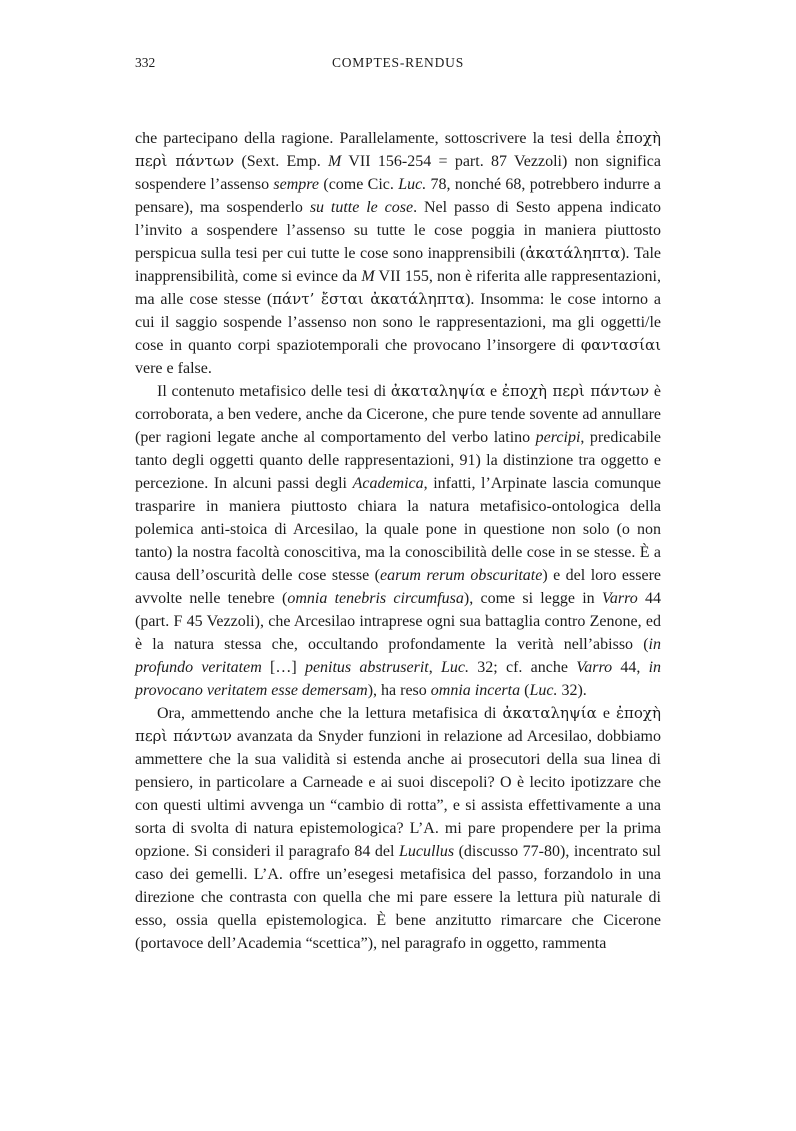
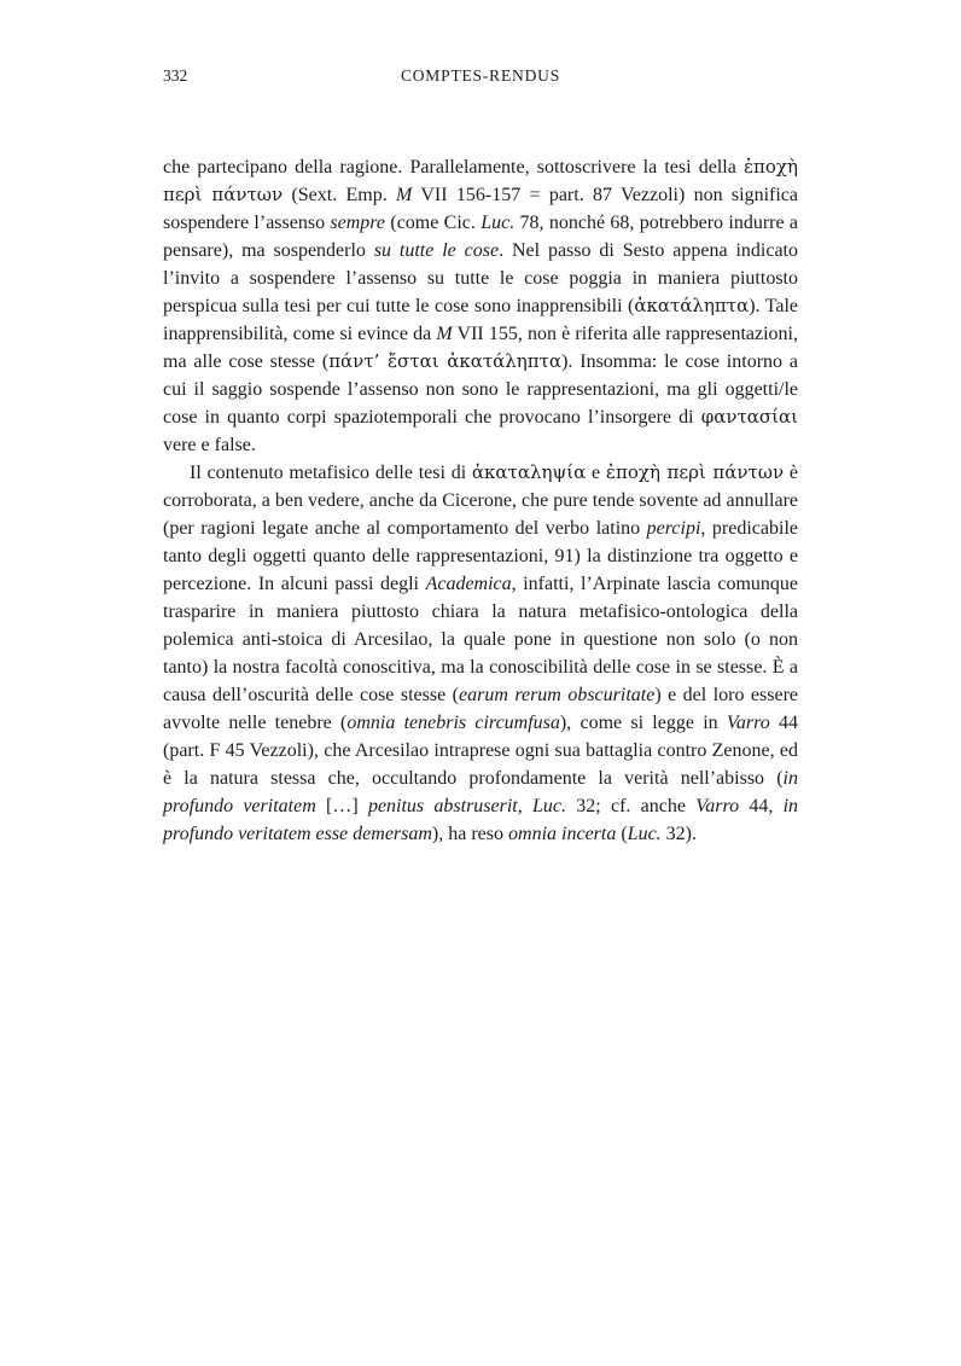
  332
  COMPTES-RENDUS
- che partecipano della ragione. Parallelamente, sottoscrivere la tesi della ἐποχὴ περὶ πάντων (Sext. Emp. M VII 156-254 = part. 87 Vezzoli) non significa sospendere l’assenso sempre (come Cic. Luc. 78, nonché 68, potrebbero indurre a pensare), ma sospenderlo su tutte le cose. Nel passo di Sesto appena indicato l’invito a sospendere l’assenso su tutte le cose poggia in maniera piuttosto perspicua sulla tesi per cui tutte le cose sono inapprensibili (ἀκατάληπτα). Tale inapprensibilità, come si evince da M VII 155, non è riferita alle rappresentazioni, ma alle cose stesse (πάντ’ ἔσται ἀκατάληπτα). Insomma: le cose intorno a cui il saggio sospende l’assenso non sono le rappresentazioni, ma gli oggetti/le cose in quanto corpi spaziotemporali che provocano l’insorgere di φαντασίαι vere e false.
+ che partecipano della ragione. Parallelamente, sottoscrivere la tesi della ἐποχὴ περὶ πάντων (Sext. Emp. M VII 156-157 = part. 87 Vezzoli) non significa sospendere l’assenso sempre (come Cic. Luc. 78, nonché 68, potrebbero indurre a pensare), ma sospenderlo su tutte le cose. Nel passo di Sesto appena indicato l’invito a sospendere l’assenso su tutte le cose poggia in maniera piuttosto perspicua sulla tesi per cui tutte le cose sono inapprensibili (ἀκατάληπτα). Tale inapprensibilità, come si evince da M VII 155, non è riferita alle rappresentazioni, ma alle cose stesse (πάντ’ ἔσται ἀκατάληπτα). Insomma: le cose intorno a cui il saggio sospende l’assenso non sono le rappresentazioni, ma gli oggetti/le cose in quanto corpi spaziotemporali che provocano l’insorgere di φαντασίαι vere e false.
- Il contenuto metafisico delle tesi di ἀκαταληψία e ἐποχὴ περὶ πάντων è corroborata, a ben vedere, anche da Cicerone, che pure tende sovente ad annullare (per ragioni legate anche al comportamento del verbo latino percipi, predicabile tanto degli oggetti quanto delle rappresentazioni, 91) la distinzione tra oggetto e percezione. In alcuni passi degli Academica, infatti, l’Arpinate lascia comunque trasparire in maniera piuttosto chiara la natura metafisico-ontologica della polemica anti-stoica di Arcesilao, la quale pone in questione non solo (o non tanto) la nostra facoltà conoscitiva, ma la conoscibilità delle cose in se stesse. È a causa dell’oscurità delle cose stesse (earum rerum obscuritate) e del loro essere avvolte nelle tenebre (omnia tenebris circumfusa), come si legge in Varro 44 (part. F 45 Vezzoli), che Arcesilao intraprese ogni sua battaglia contro Zenone, ed è la natura stessa che, occultando profondamente la verità nell’abisso (in profundo veritatem […] penitus abstruserit, Luc. 32; cf. anche Varro 44, in provocano veritatem esse demersam), ha reso omnia incerta (Luc. 32).
+ Il contenuto metafisico delle tesi di ἀκαταληψία e ἐποχὴ περὶ πάντων è corroborata, a ben vedere, anche da Cicerone, che pure tende sovente ad annullare (per ragioni legate anche al comportamento del verbo latino percipi, predicabile tanto degli oggetti quanto delle rappresentazioni, 91) la distinzione tra oggetto e percezione. In alcuni passi degli Academica, infatti, l’Arpinate lascia comunque trasparire in maniera piuttosto chiara la natura metafisico-ontologica della polemica anti-stoica di Arcesilao, la quale pone in questione non solo (o non tanto) la nostra facoltà conoscitiva, ma la conoscibilità delle cose in se stesse. È a causa dell’oscurità delle cose stesse (earum rerum obscuritate) e del loro essere avvolte nelle tenebre (omnia tenebris circumfusa), come si legge in Varro 44 (part. F 45 Vezzoli), che Arcesilao intraprese ogni sua battaglia contro Zenone, ed è la natura stessa che, occultando profondamente la verità nell’abisso (in profundo veritatem […] penitus abstruserit, Luc. 32; cf. anche Varro 44, in profundo veritatem esse demersam), ha reso omnia incerta (Luc. 32).
- Ora, ammettendo anche che la lettura metafisica di ἀκαταληψία e ἐποχὴ περὶ πάντων avanzata da Snyder funzioni in relazione ad Arcesilao, dobbiamo ammettere che la sua validità si estenda anche ai prosecutori della sua linea di pensiero, in particolare a Carneade e ai suoi discepoli? O è lecito ipotizzare che con questi ultimi avvenga un “cambio di rotta”, e si assista effettivamente a una sorta di svolta di natura epistemologica? L’A. mi pare propendere per la prima opzione. Si consideri il paragrafo 84 del Lucullus (discusso 77-80), incentrato sul caso dei gemelli. L’A. offre un’esegesi metafisica del passo, forzandolo in una direzione che contrasta con quella che mi pare essere la lettura più naturale di esso, ossia quella epistemologica. È bene anzitutto rimarcare che Cicerone (portavoce dell’Academia “scettica”), nel paragrafo in oggetto, rammenta
